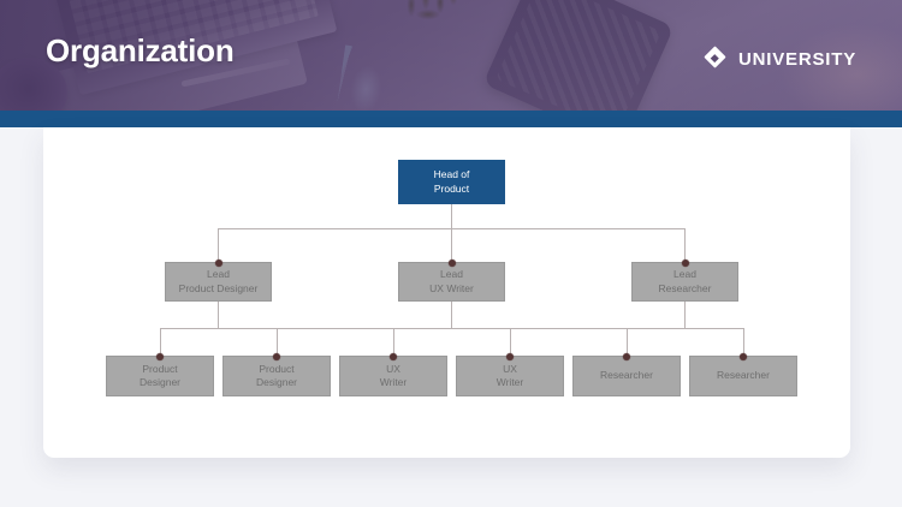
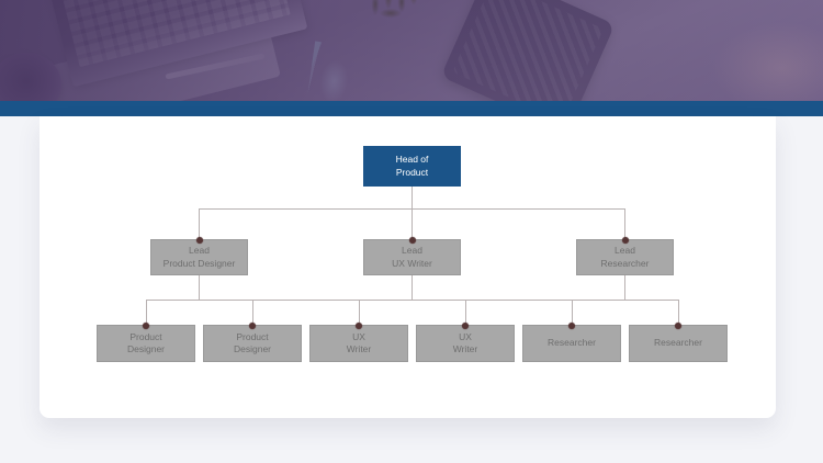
- Organization
- UNIVERSITY
  Head of
  Product
  Lead
  Product Designer
  Lead
  UX Writer
  Lead
  Researcher
  Product
  Designer
  Product
  Designer
  UX
  Writer
  UX
  Writer
  Researcher
  Researcher
